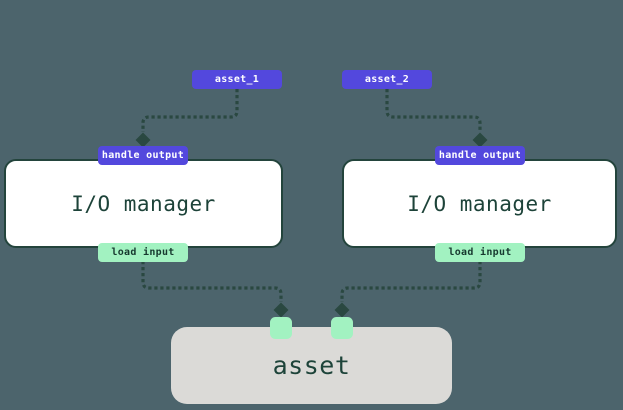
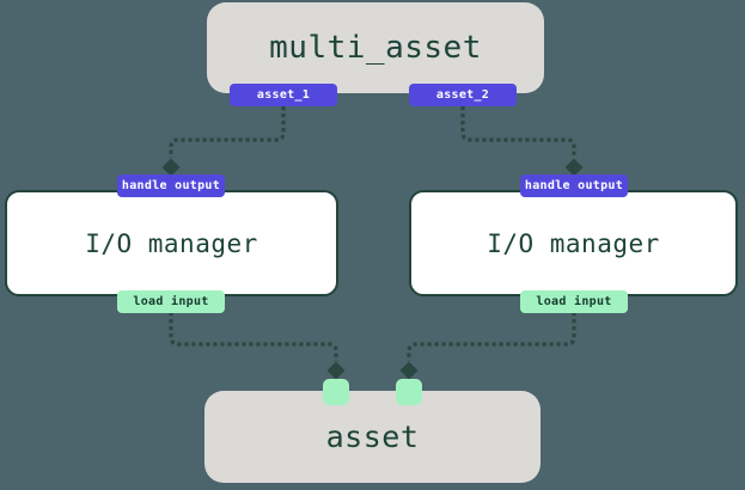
+ multi_asset
  asset
  I/O manager
  I/O manager
  asset_1
  asset_2
  handle output
  handle output
  load input
  load input
